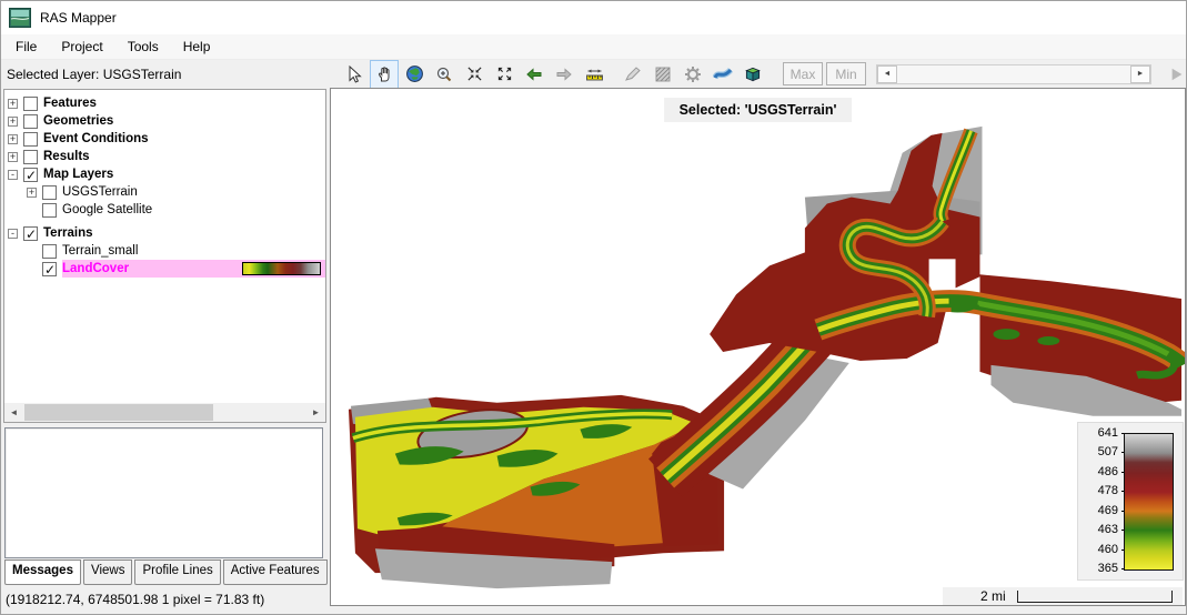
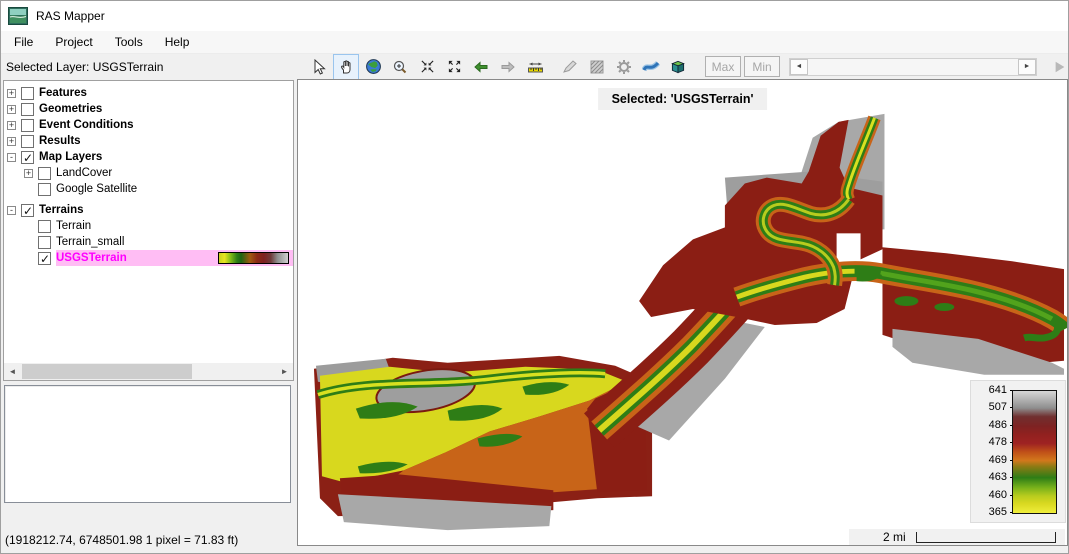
  RAS Mapper
  File
  Project
  Tools
  Help
  Selected Layer: USGSTerrain
  Max
  Min
  +
  Features
  +
  Geometries
  +
  Event Conditions
  +
  Results
  -
  Map Layers
  +
- USGSTerrain
+ LandCover
  Google Satellite
  -
  Terrains
+ Terrain
  Terrain_small
- LandCover
+ USGSTerrain
  ◄
  ►
- Messages
- Views
- Profile Lines
- Active Features
  (1918212.74, 6748501.98 1 pixel = 71.83 ft)
  Selected: 'USGSTerrain'
  641
  507
  486
  478
  469
  463
  460
  365
  2 mi
